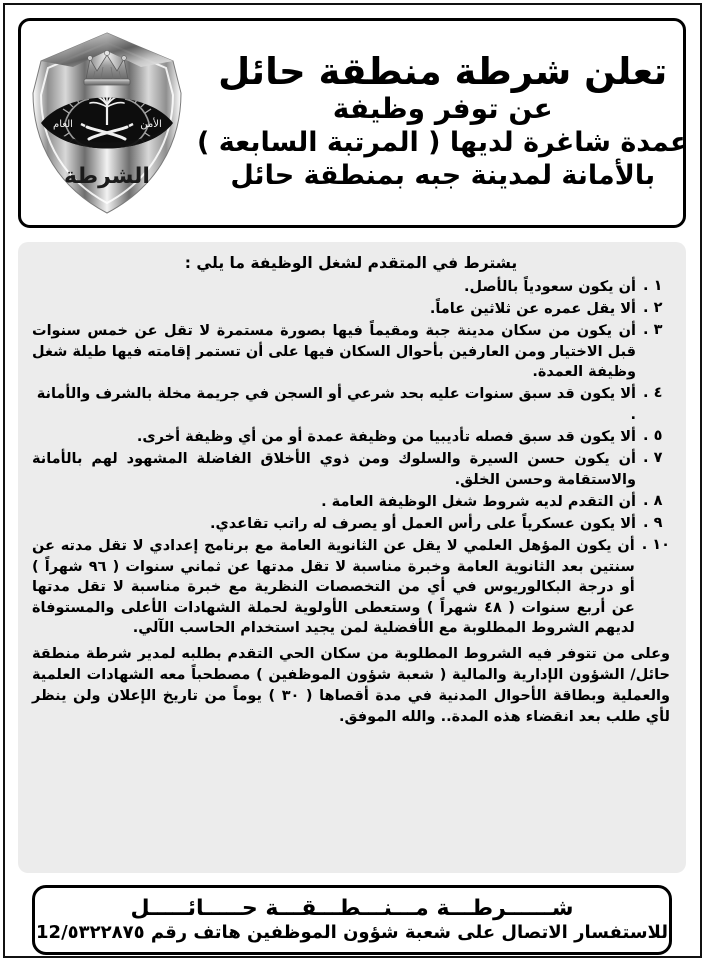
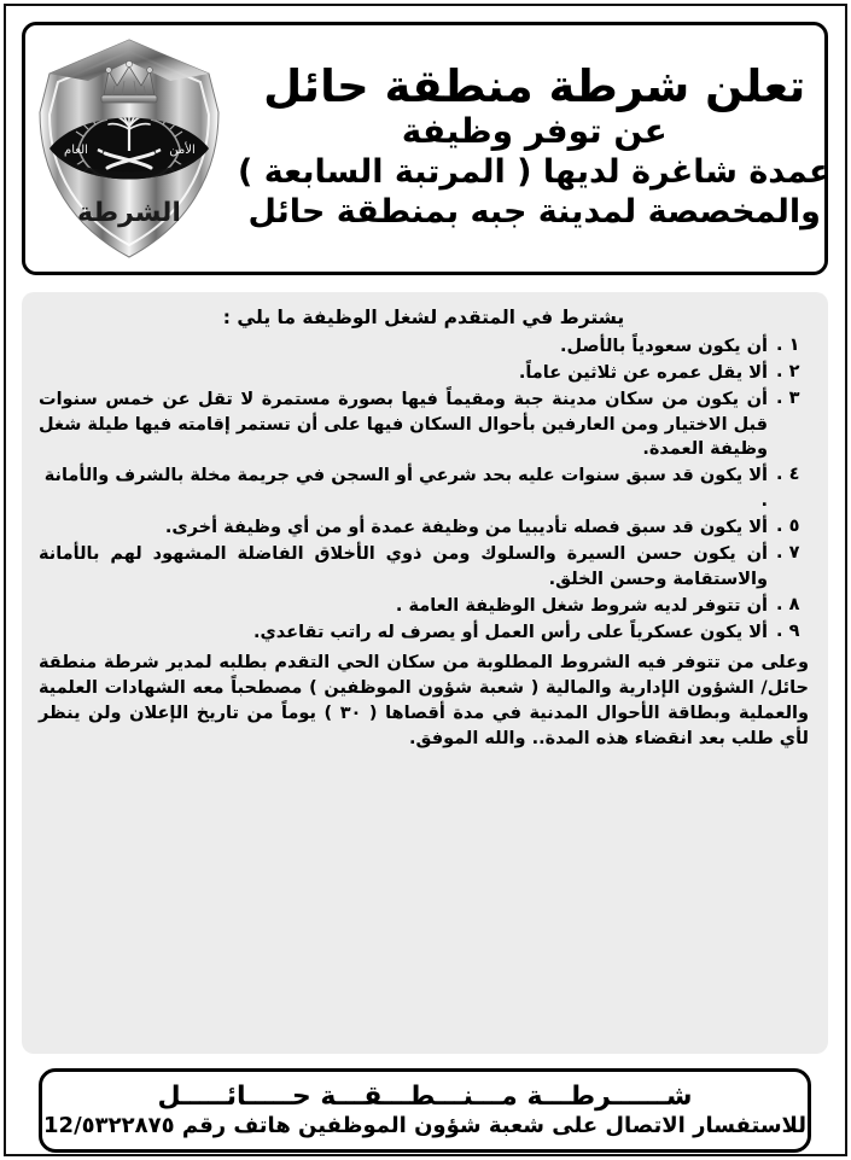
  الأمن
  العام
  الشرطة
  تعلن شرطة منطقة حائل
  عن توفر وظيفة
  عمدة شاغرة لديها ( المرتبة السابعة )
- بالأمانة لمدينة جبه بمنطقة حائل
+ والمخصصة لمدينة جبه بمنطقة حائل
  يشترط في المتقدم لشغل الوظيفة ما يلي :
  ١ .
  أن يكون سعودياً بالأصل.
  ٢ .
  ألا يقل عمره عن ثلاثين عاماً.
  ٣ .
  أن يكون من سكان مدينة جبة ومقيماً فيها بصورة مستمرة لا تقل عن خمس سنوات قبل الاختيار ومن العارفين بأحوال السكان فيها على أن تستمر إقامته فيها طيلة شغل وظيفة العمدة.
  ٤ .
  ألا يكون قد سبق سنوات عليه بحد شرعي أو السجن في جريمة مخلة بالشرف والأمانة .
  ٥ .
  ألا يكون قد سبق فصله تأديبيا من وظيفة عمدة أو من أي وظيفة أخرى.
  ٧ .
  أن يكون حسن السيرة والسلوك ومن ذوي الأخلاق الفاضلة المشهود لهم بالأمانة والاستقامة وحسن الخلق.
  ٨ .
- أن التقدم لديه شروط شغل الوظيفة العامة .
+ أن تتوفر لديه شروط شغل الوظيفة العامة .
  ٩ .
  ألا يكون عسكرياً على رأس العمل أو يصرف له راتب تقاعدي.
- ١٠ .
- أن يكون المؤهل العلمي لا يقل عن الثانوية العامة مع برنامج إعدادي لا تقل مدته عن سنتين بعد الثانوية العامة وخبرة مناسبة لا تقل مدتها عن ثماني سنوات ( ٩٦ شهراً ) أو درجة البكالوريوس في أي من التخصصات النظرية مع خبرة مناسبة لا تقل مدتها عن أربع سنوات ( ٤٨ شهراً ) وستعطى الأولوية لحملة الشهادات الأعلى والمستوفاة لديهم الشروط المطلوبة مع الأفضلية لمن يجيد استخدام الحاسب الآلي.
  وعلى من تتوفر فيه الشروط المطلوبة من سكان الحي التقدم بطلبه لمدير شرطة منطقة حائل/ الشؤون الإدارية والمالية ( شعبة شؤون الموظفين ) مصطحباً معه الشهادات العلمية والعملية وبطاقة الأحوال المدنية في مدة أقصاها ( ٣٠ ) يوماً من تاريخ الإعلان ولن ينظر لأي طلب بعد انقضاء هذه المدة.. والله الموفق.
  شــــــرطـــة مـــنـــطـــقـــة حـــــائـــــل
  للاستفسار الاتصال على شعبة شؤون الموظفين هاتف رقم 12/٥٣٢٢٨٧٥
